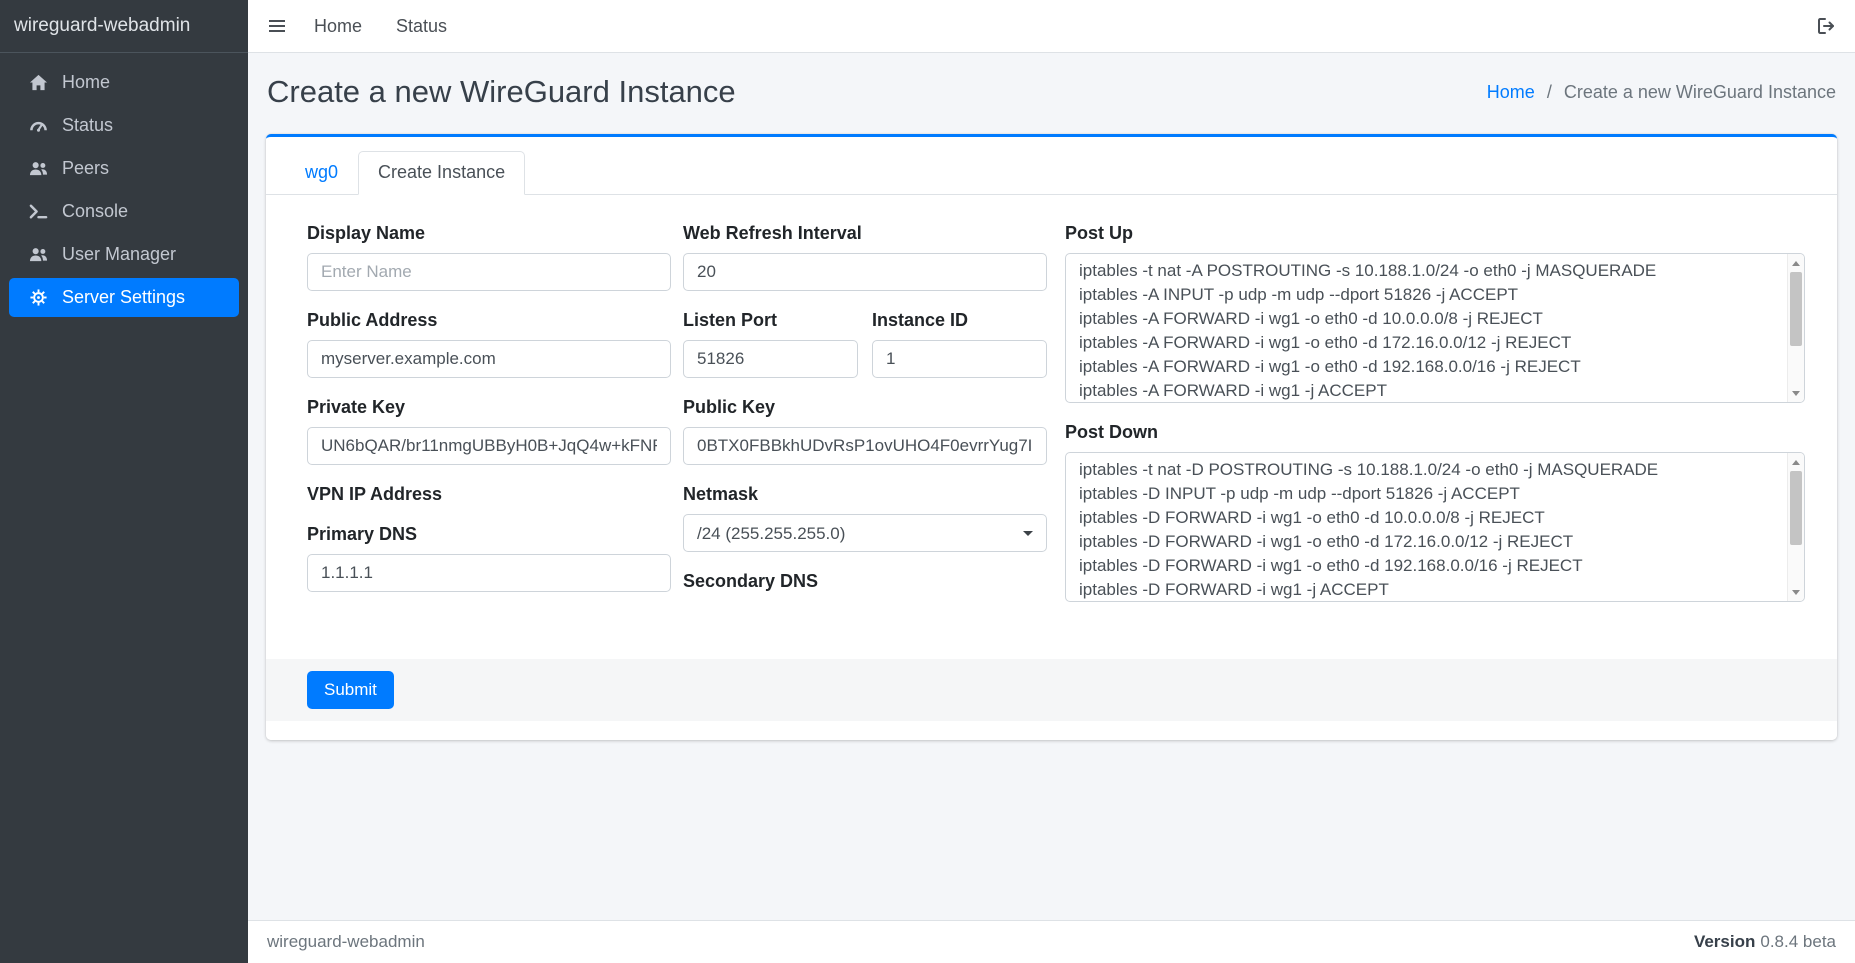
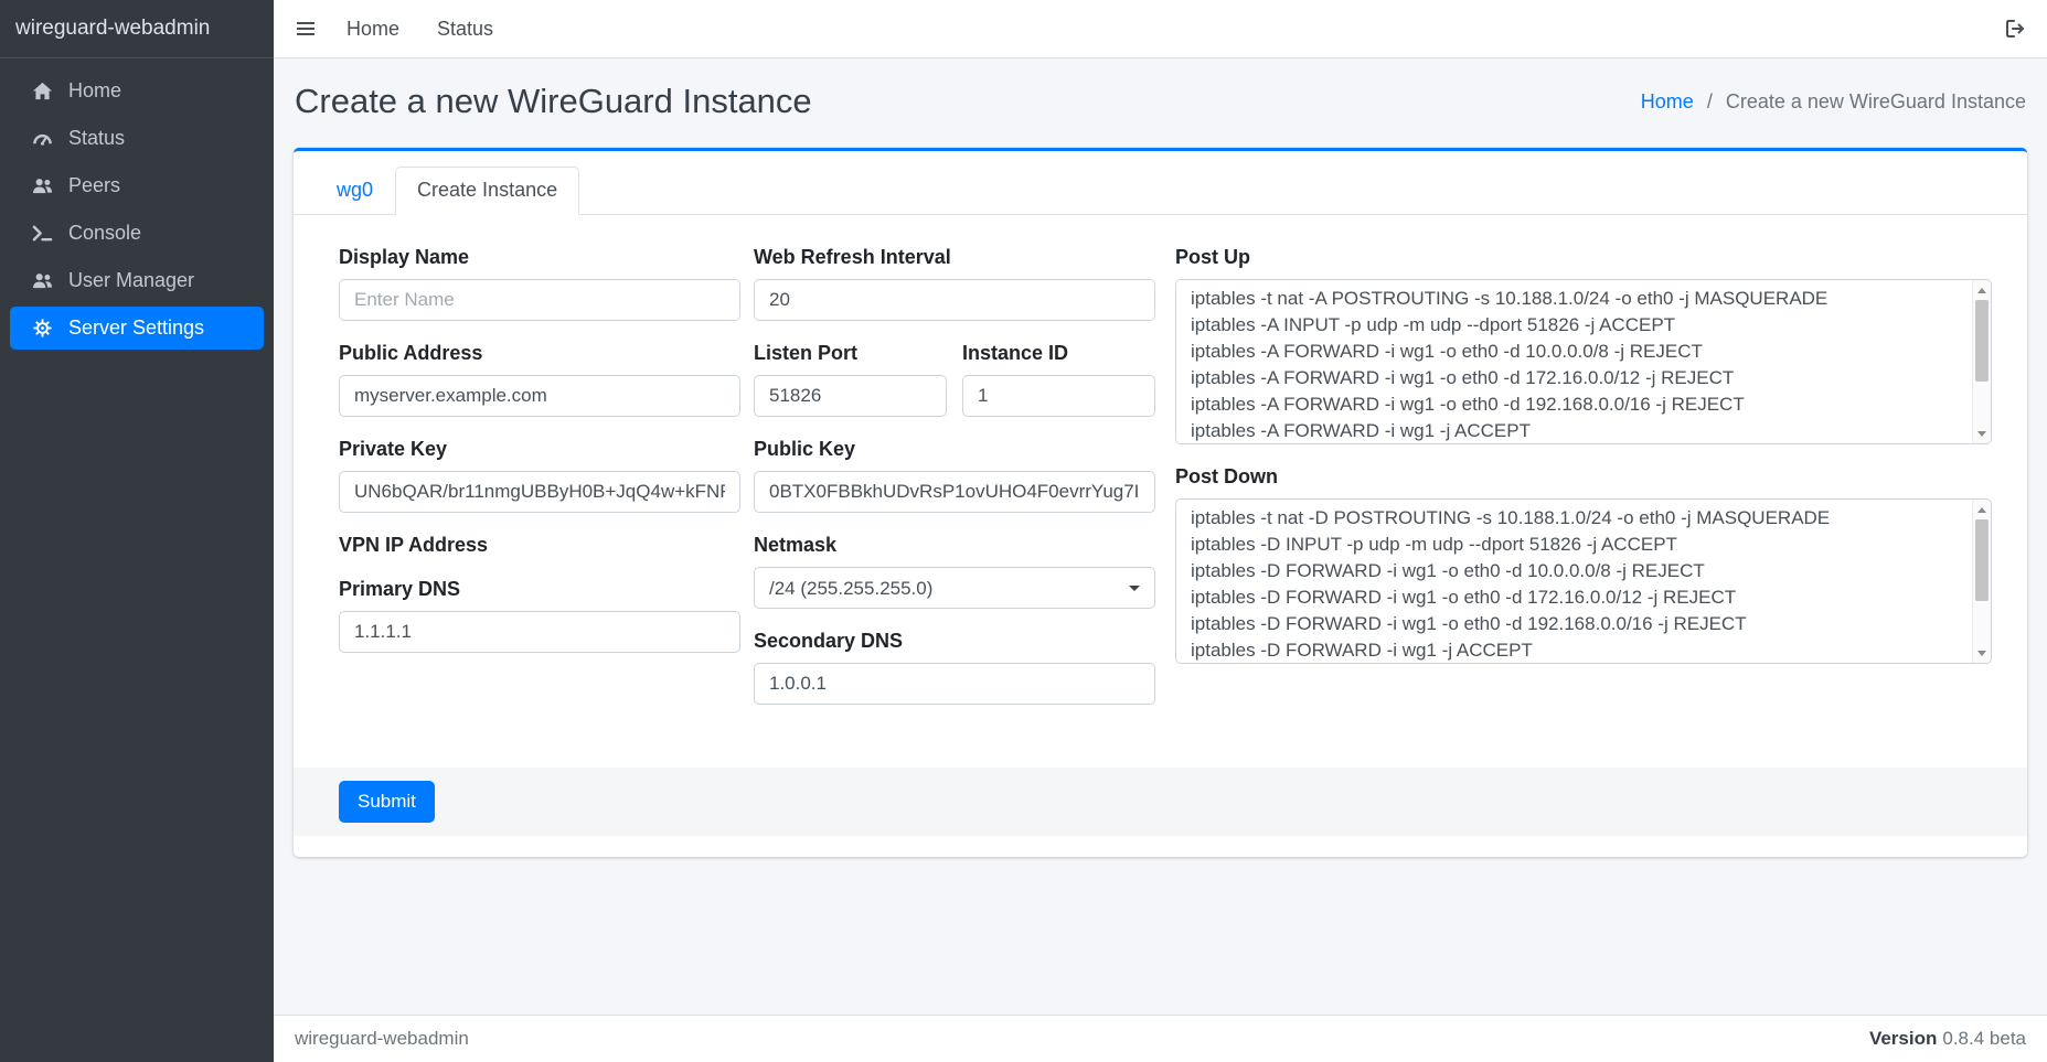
  wireguard-webadmin
  Home
  Status
  Peers
  Console
  User Manager
  Server Settings
  Home
  Status
  Create a new WireGuard Instance
  Home / Create a new WireGuard Instance
  wg0
  Create Instance
  Display Name
  Enter Name
  Public Address
  myserver.example.com
  Private Key
  UN6bQAR/br11nmgUBByH0B+JqQ4w+kFN
  VPN IP Address
  Primary DNS
  1.1.1.1
  Web Refresh Interval
  20
  Listen Port
  51826
  Instance ID
  1
  Public Key
  0BTX0FBBkhUDvRsP1ovUHO4F0evrrYug7I
  Netmask
  /24 (255.255.255.0)
  Secondary DNS
+ 1.0.0.1
  Post Up
  iptables -t nat -A POSTROUTING -s 10.188.1.0/24 -o eth0 -j MASQUERADE
  iptables -A INPUT -p udp -m udp --dport 51826 -j ACCEPT
  iptables -A FORWARD -i wg1 -o eth0 -d 10.0.0.0/8 -j REJECT
  iptables -A FORWARD -i wg1 -o eth0 -d 172.16.0.0/12 -j REJECT
  iptables -A FORWARD -i wg1 -o eth0 -d 192.168.0.0/16 -j REJECT
  iptables -A FORWARD -i wg1 -j ACCEPT
  Post Down
  iptables -t nat -D POSTROUTING -s 10.188.1.0/24 -o eth0 -j MASQUERADE
  iptables -D INPUT -p udp -m udp --dport 51826 -j ACCEPT
  iptables -D FORWARD -i wg1 -o eth0 -d 10.0.0.0/8 -j REJECT
  iptables -D FORWARD -i wg1 -o eth0 -d 172.16.0.0/12 -j REJECT
  iptables -D FORWARD -i wg1 -o eth0 -d 192.168.0.0/16 -j REJECT
  iptables -D FORWARD -i wg1 -j ACCEPT
  Submit
  wireguard-webadmin
  Version 0.8.4 beta
